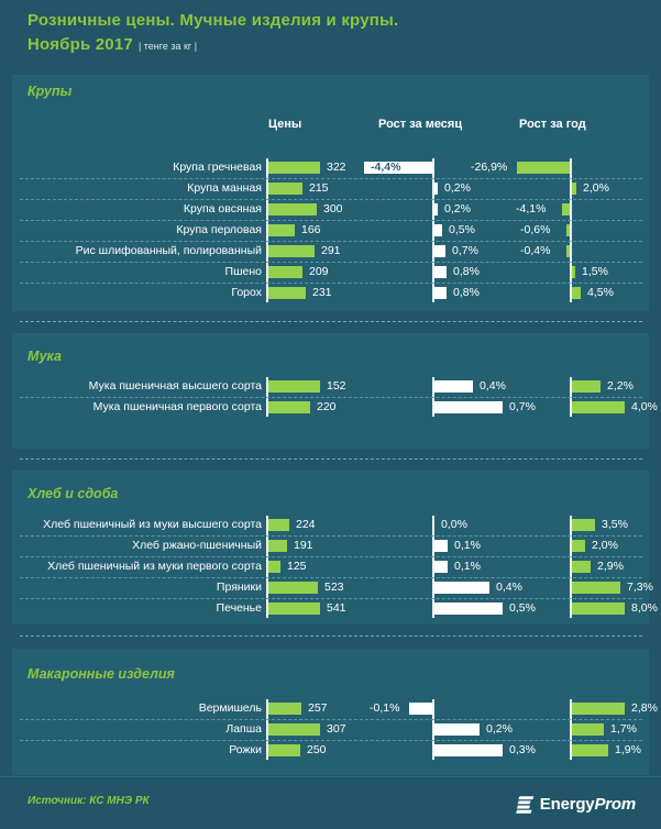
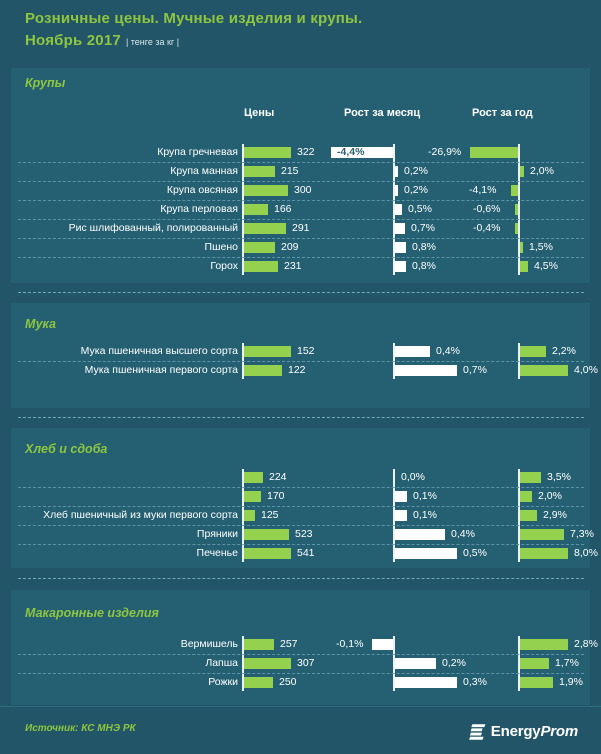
  Розничные цены. Мучные изделия и крупы.
  Ноябрь 2017 | тенге за кг |
  Крупы
  Цены
  Рост за месяц
  Рост за год
  Крупа гречневая
  322
  -4,4%
  -26,9%
  Крупа манная
  215
  0,2%
  2,0%
  Крупа овсяная
  300
  0,2%
  -4,1%
  Крупа перловая
  166
  0,5%
  -0,6%
  Рис шлифованный, полированный
  291
  0,7%
  -0,4%
  Пшено
  209
  0,8%
  1,5%
  Горох
  231
  0,8%
  4,5%
  Мука
  Мука пшеничная высшего сорта
  152
  0,4%
  2,2%
  Мука пшеничная первого сорта
- 220
+ 122
  0,7%
  4,0%
  Хлеб и сдоба
- Хлеб пшеничный из муки высшего сорта
  224
  0,0%
  3,5%
- Хлеб ржано-пшеничный
- 191
+ 170
  0,1%
  2,0%
  Хлеб пшеничный из муки первого сорта
  125
  0,1%
  2,9%
  Пряники
  523
  0,4%
  7,3%
  Печенье
  541
  0,5%
  8,0%
  Макаронные изделия
  Вермишель
  257
  -0,1%
  2,8%
  Лапша
  307
  0,2%
  1,7%
  Рожки
  250
  0,3%
  1,9%
  Источник: КС МНЭ РК
  EnergyProm
